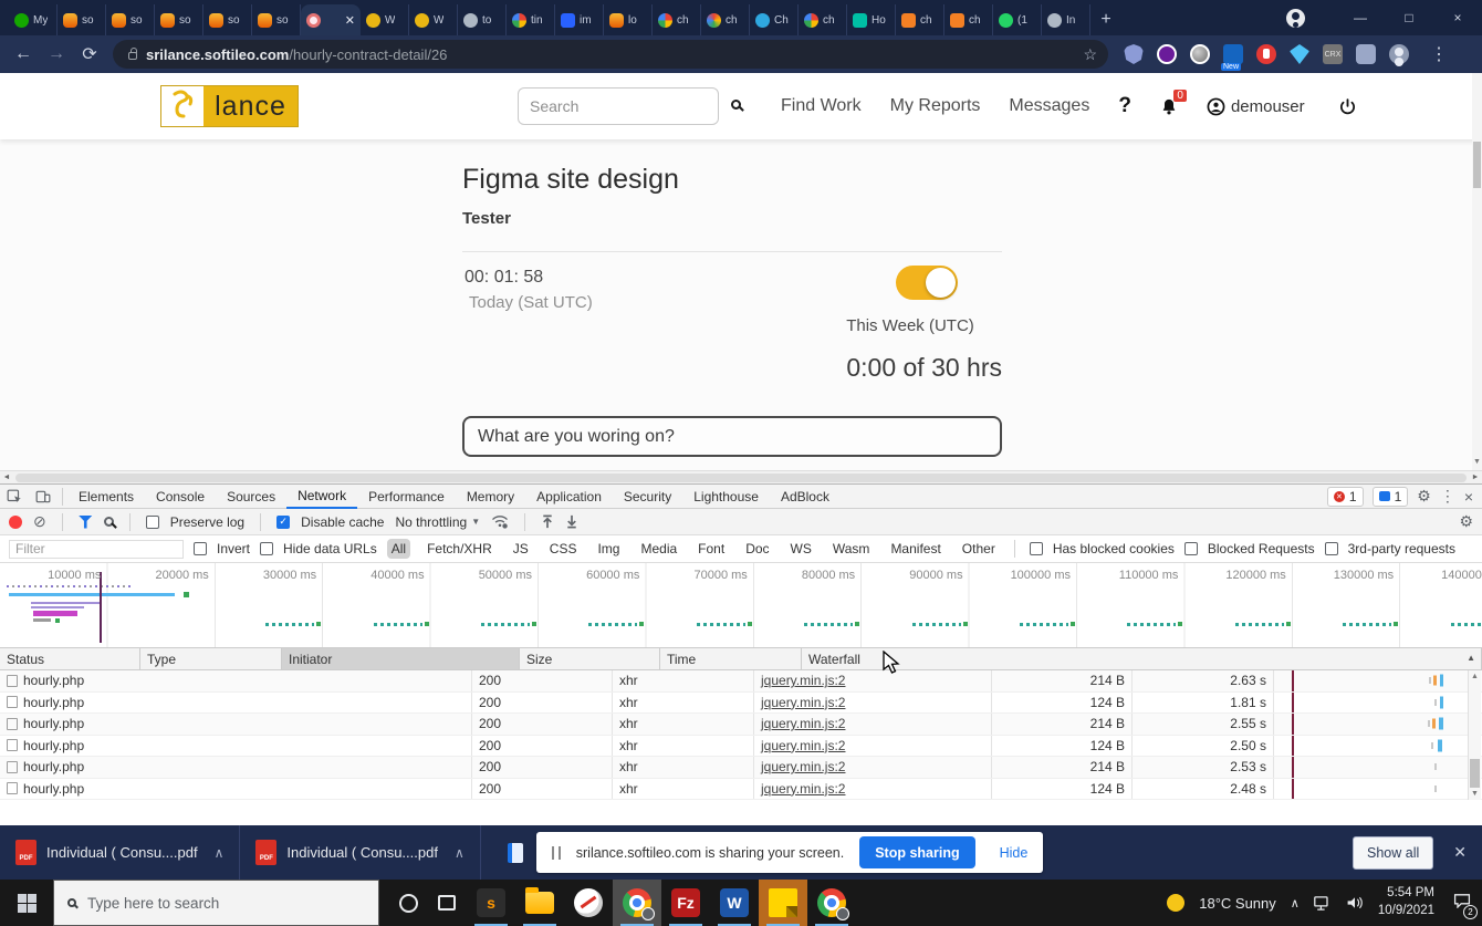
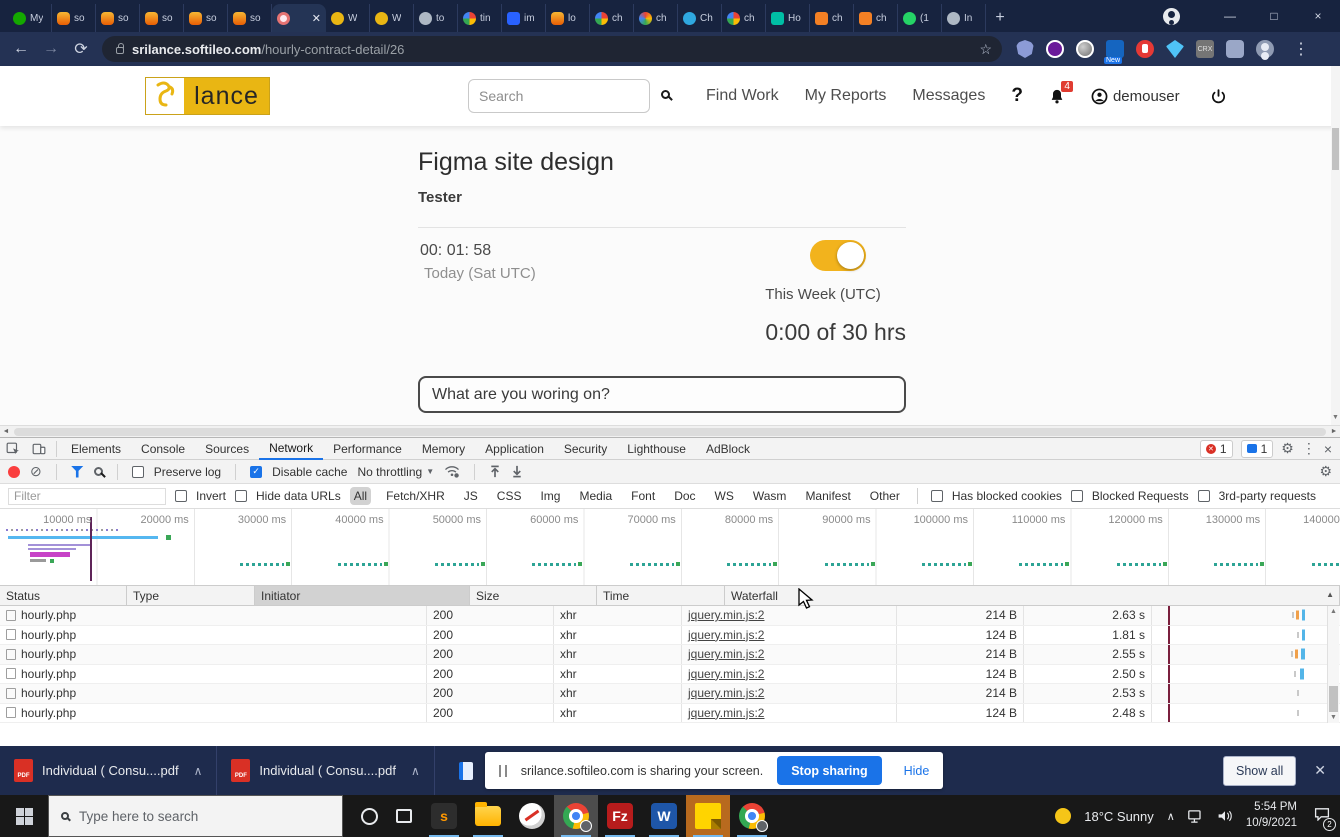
  My
  so
  so
  so
  so
  so
  ✕
  W
  W
  to
  tin
  im
  lo
  ch
  ch
  Ch
  ch
  Ho
  ch
  ch
  (1
  In
  +
  —
  □
  ×
  ←
  →
  ⟳
  srilance.softileo.com/hourly-contract-detail/26
  ☆
  ⋮
  lance
  Search
  Find Work
  My Reports
  Messages
  ?
- 0
+ 4
  demouser
  Figma site design
  Tester
  00: 01: 58
  Today (Sat UTC)
  This Week (UTC)
  0:00 of 30 hrs
  What are you woring on?
  Elements
  Console
  Sources
  Network
  Performance
  Memory
  Application
  Security
  Lighthouse
  AdBlock
  1
  1
  ⚙
  ⋮
  ×
  ⊘
  Preserve log
  Disable cache
  No throttling
  ▼
  ⚙
  Filter
  Invert
  Hide data URLs
  All
  Fetch/XHR
  JS
  CSS
  Img
  Media
  Font
  Doc
  WS
  Wasm
  Manifest
  Other
  Has blocked cookies
  Blocked Requests
  3rd-party requests
  10000 ms
  20000 ms
  30000 ms
  40000 ms
  50000 ms
  60000 ms
  70000 ms
  80000 ms
  90000 ms
  100000 ms
  110000 ms
  120000 ms
  130000 ms
  140000
  Status
  Type
  Initiator
  Size
  Time
  Waterfall
  ▲
  hourly.php
  200
  xhr
  jquery.min.js:2
  214 B
  2.63 s
  hourly.php
  200
  xhr
  jquery.min.js:2
  124 B
  1.81 s
  hourly.php
  200
  xhr
  jquery.min.js:2
  214 B
  2.55 s
  hourly.php
  200
  xhr
  jquery.min.js:2
  124 B
  2.50 s
  hourly.php
  200
  xhr
  jquery.min.js:2
  214 B
  2.53 s
  hourly.php
  200
  xhr
  jquery.min.js:2
  124 B
  2.48 s
  Individual ( Consu....pdf
  ∧
  Individual ( Consu....pdf
  ∧
  srilance.softileo.com is sharing your screen.
  Stop sharing
  Hide
  Show all
  ✕
  Type here to search
  s
  Fz
  W
  18°C Sunny
  ∧
  5:54 PM
  10/9/2021
  2
